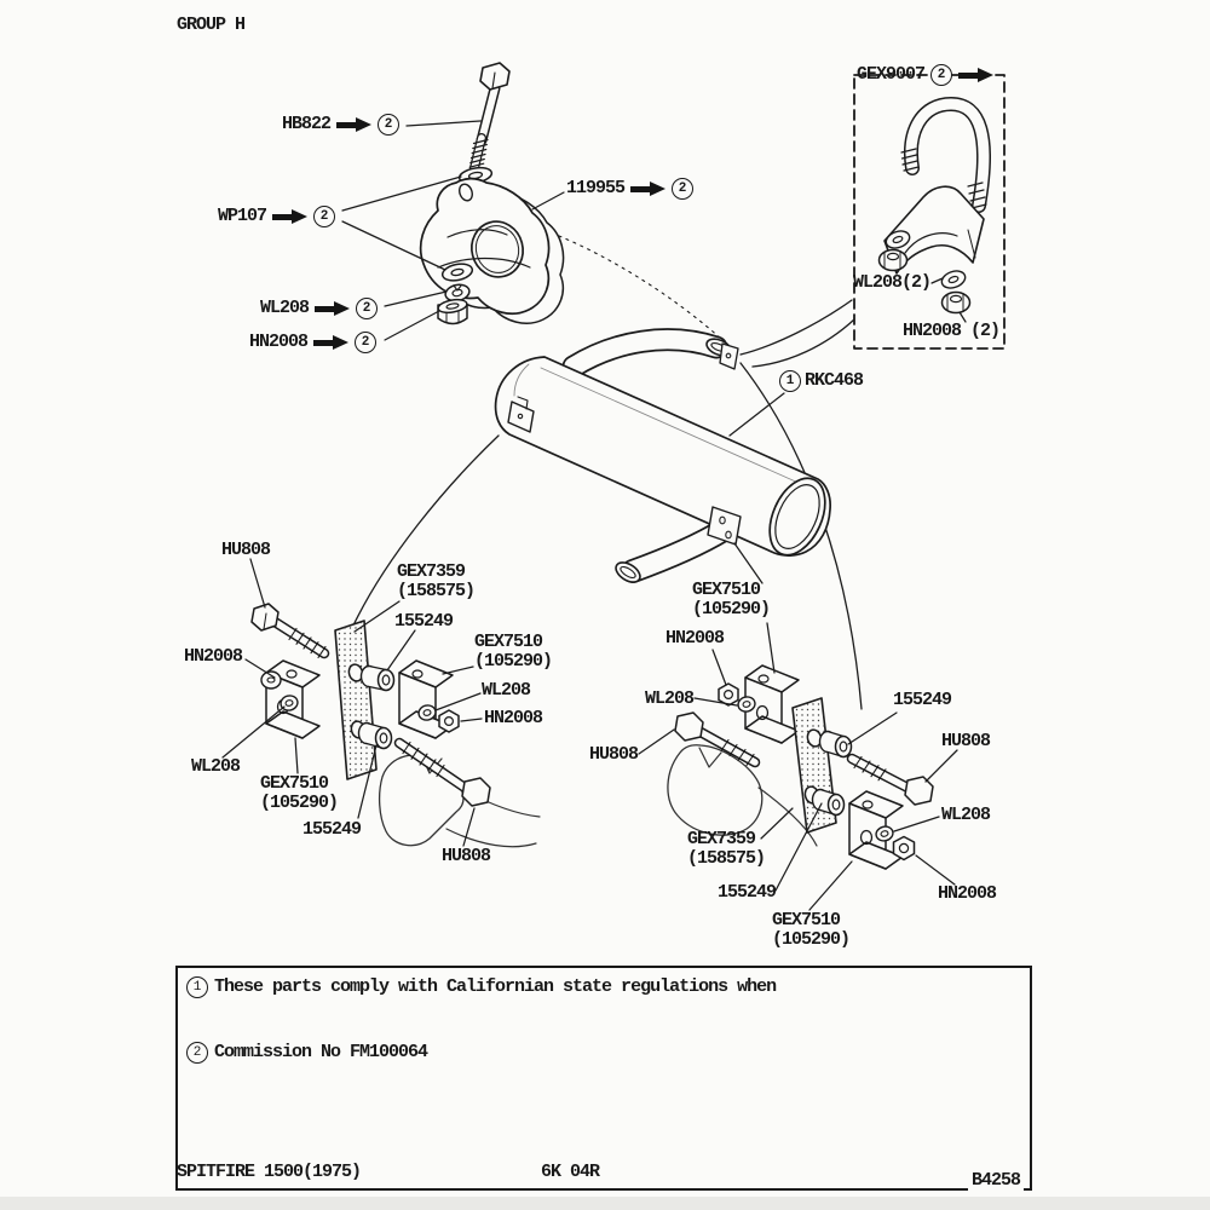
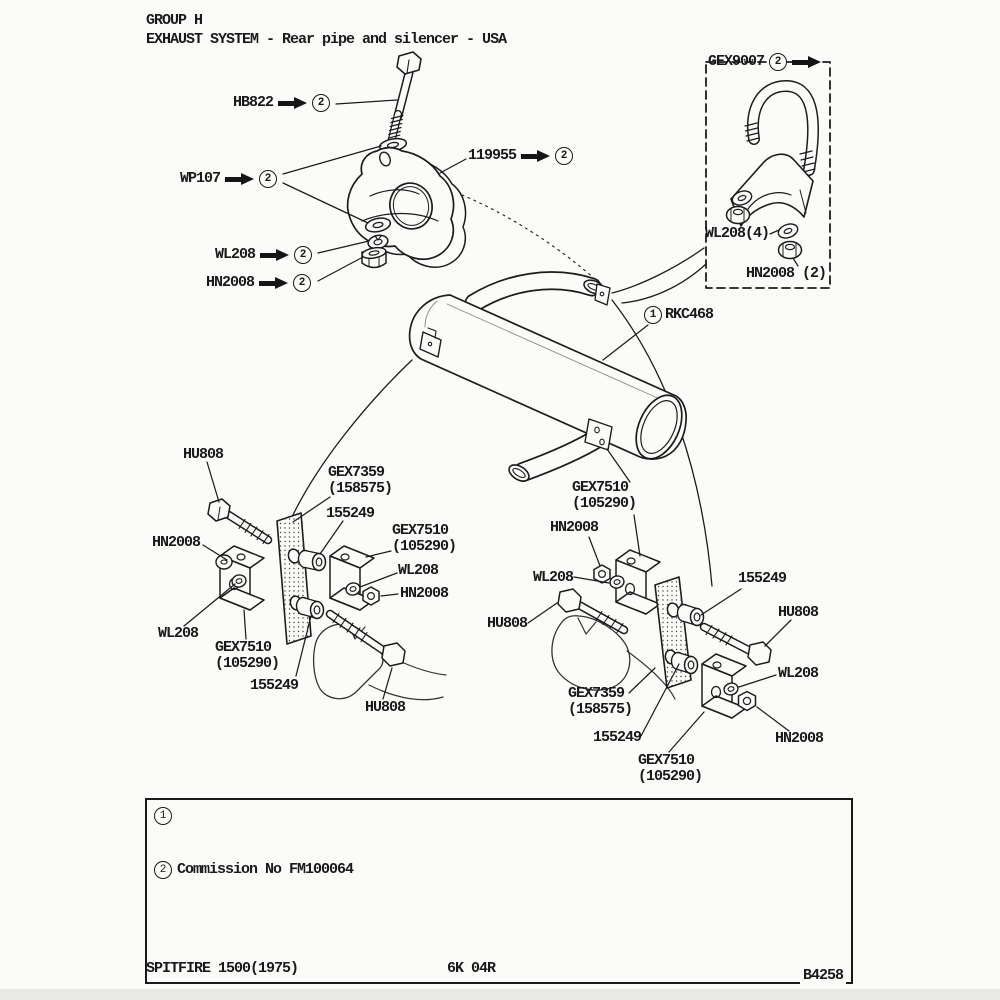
  GROUP H
+ EXHAUST SYSTEM - Rear pipe and silencer - USA
  HB822
  2
  WP107
  2
  119955
  2
  WL208
  2
  HN2008
  2
  GEX9007
  2
- WL208(2)
+ WL208(4)
  HN2008 (2)
  1
  RKC468
  HU808
  GEX7359
  (158575)
  155249
  GEX7510
  (105290)
  WL208
  HN2008
  HN2008
  WL208
  GEX7510
  (105290)
  155249
  HU808
  GEX7510
  (105290)
  HN2008
  WL208
  HU808
  155249
  HU808
  GEX7359
  (158575)
  155249
  GEX7510
  (105290)
  WL208
  HN2008
  1
- These parts comply with Californian state regulations when
  2
  Commission No FM100064
  SPITFIRE 1500(1975)
  6K 04R
  B4258
